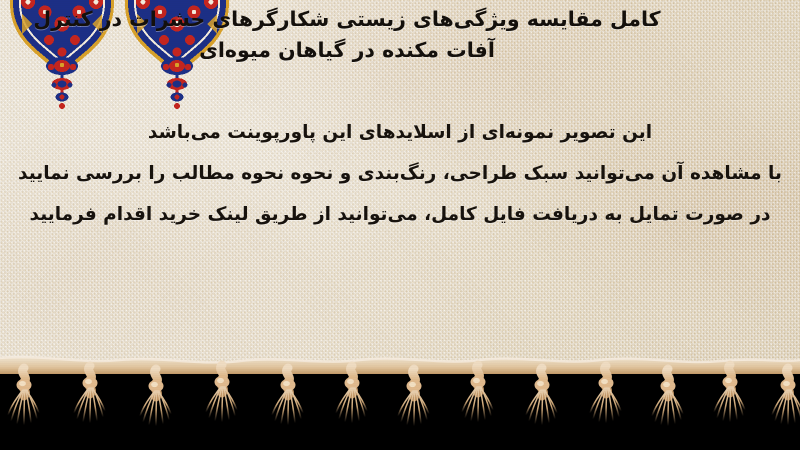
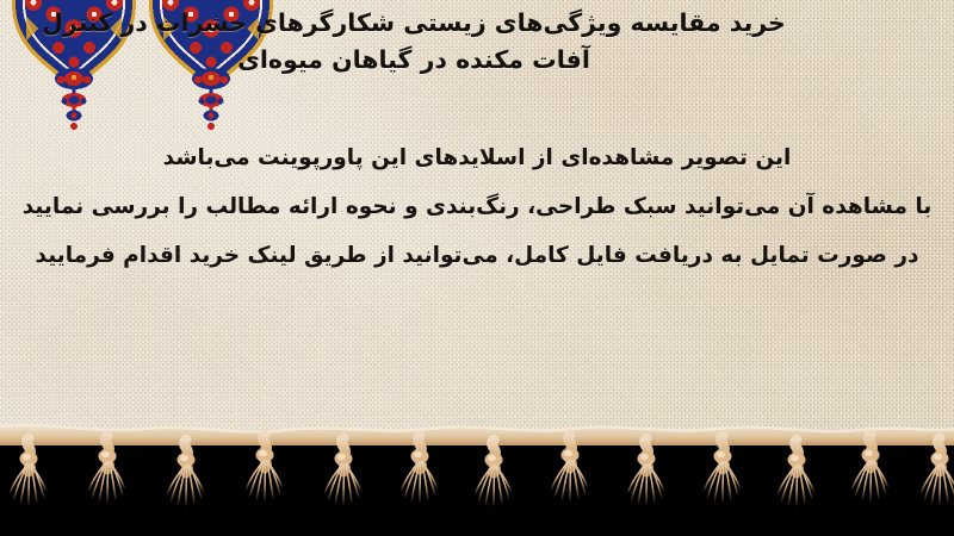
- کامل مقایسه ویژگی‌های زیستی شکارگرهای حشرات در کنترل
+ خرید مقایسه ویژگی‌های زیستی شکارگرهای حشرات در کنترل
  آفات مکنده در گیاهان میوه‌ای
- این تصویر نمونه‌ای از اسلایدهای این پاورپوینت می‌باشد
+ این تصویر مشاهده‌ای از اسلایدهای این پاورپوینت می‌باشد
- با مشاهده آن می‌توانید سبک طراحی، رنگ‌بندی و نحوه نحوه مطالب را بررسی نمایید
+ با مشاهده آن می‌توانید سبک طراحی، رنگ‌بندی و نحوه ارائه مطالب را بررسی نمایید
  در صورت تمایل به دریافت فایل کامل، می‌توانید از طریق لینک خرید اقدام فرمایید
